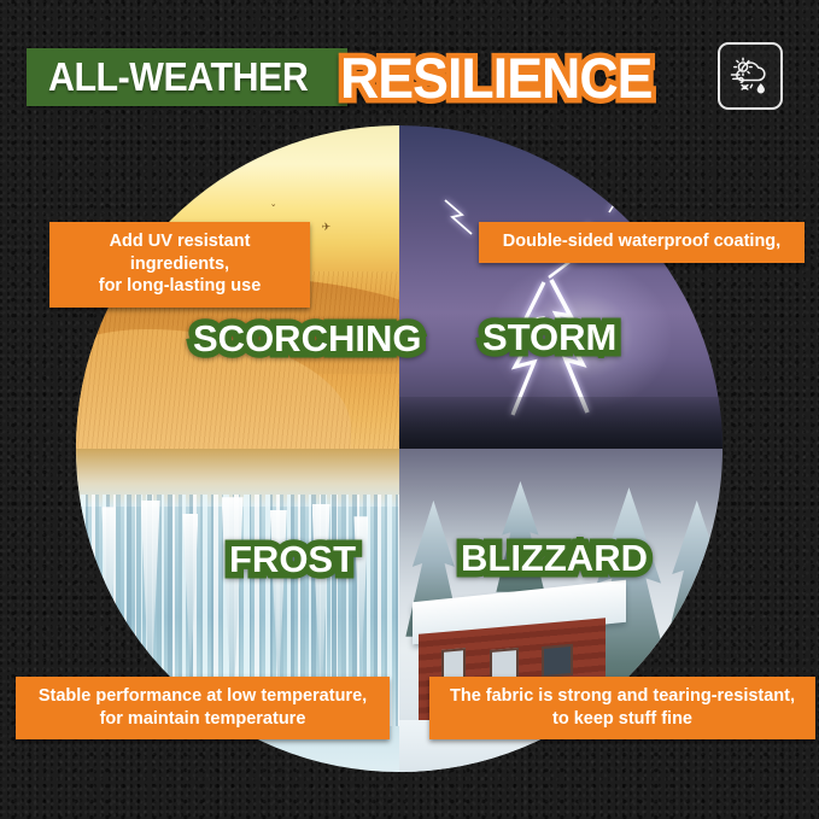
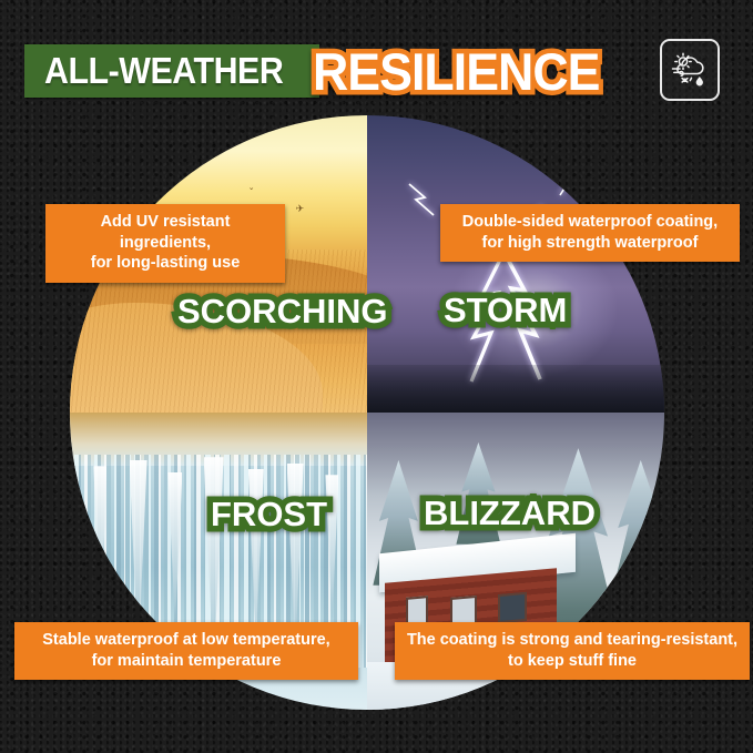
  ALL-WEATHER
  RESILIENCE
  ✈
  SCORCHING
  STORM
  FROST
  BLIZZARD
  Add UV resistant ingredients,
  for long-lasting use
  Double-sided waterproof coating,
+ for high strength waterproof
- Stable performance at low temperature,
+ Stable waterproof at low temperature,
  for maintain temperature
- The fabric is strong and tearing-resistant,
+ The coating is strong and tearing-resistant,
  to keep stuff fine
